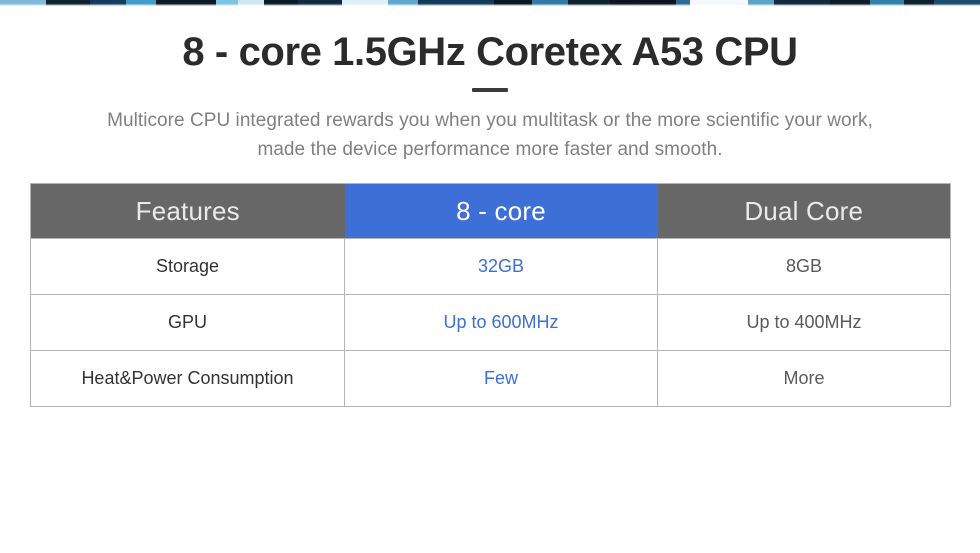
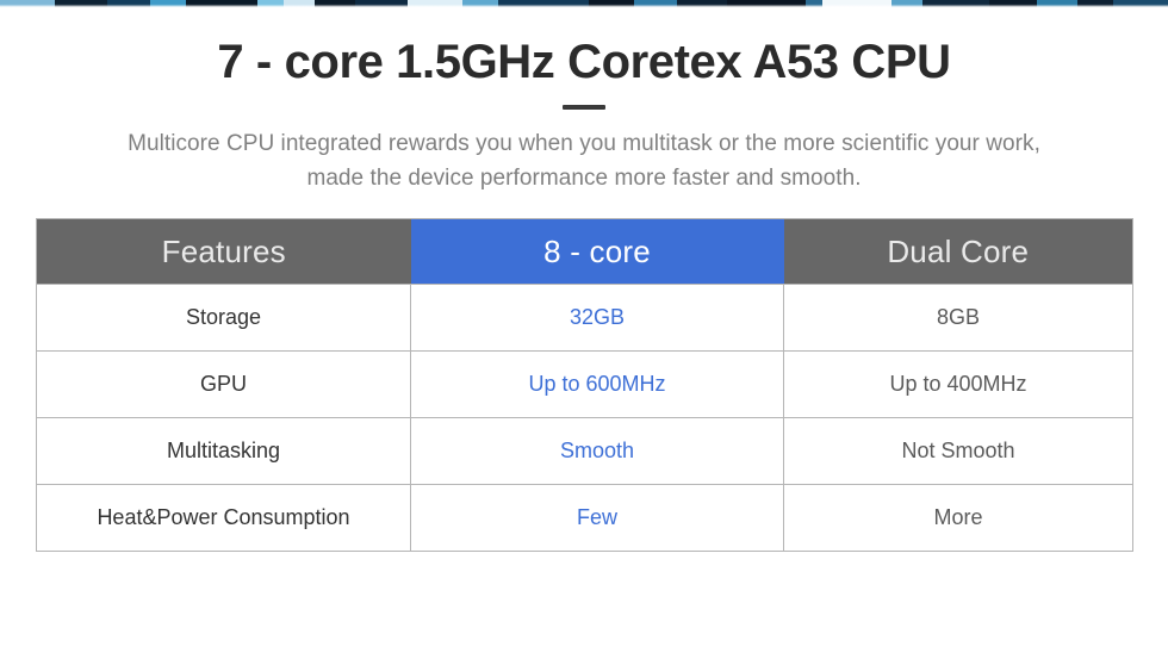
- 8 - core 1.5GHz Coretex A53 CPU
+ 7 - core 1.5GHz Coretex A53 CPU
  Multicore CPU integrated rewards you when you multitask or the more scientific your work,
  made the device performance more faster and smooth.
  Features	8 - core	Dual Core
  Storage	32GB	8GB
  GPU	Up to 600MHz	Up to 400MHz
+ Multitasking	Smooth	Not Smooth
  Heat&Power Consumption	Few	More
